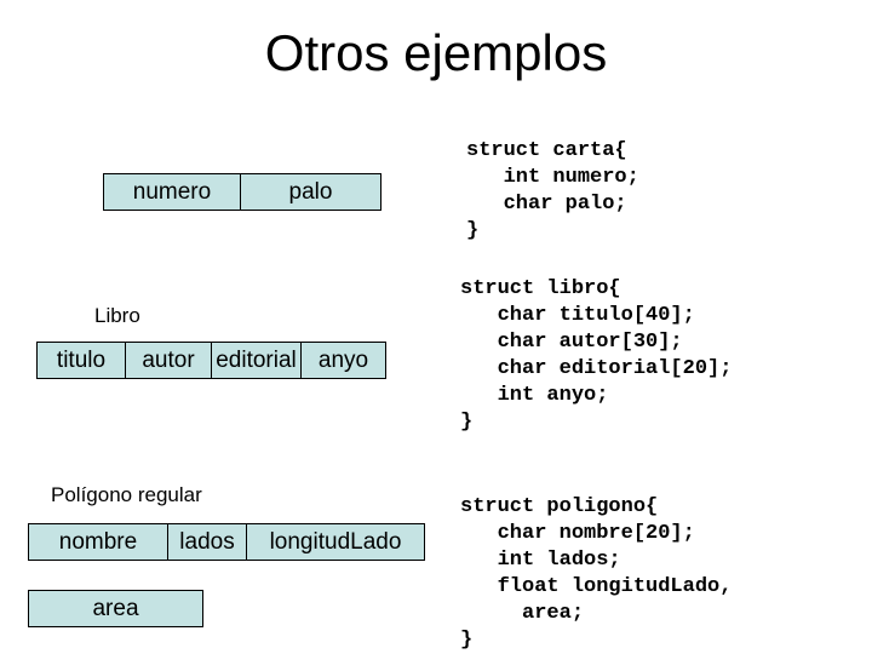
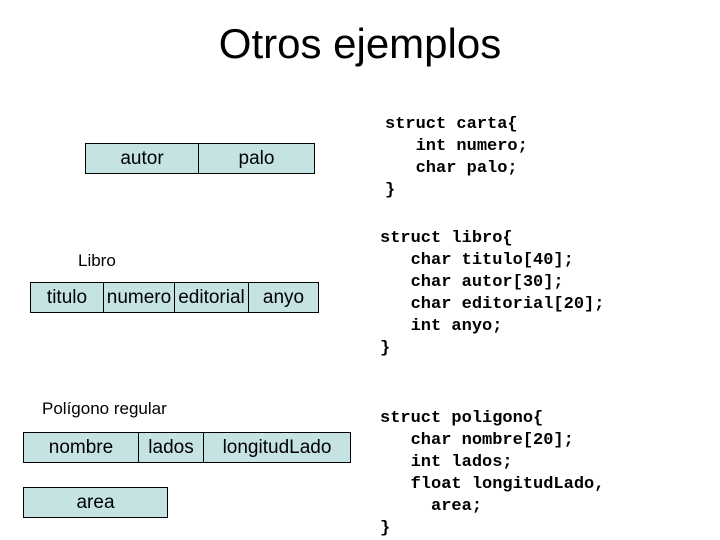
  Otros ejemplos
- numero
+ autor
  palo
  struct carta{
  int numero;
  char palo;
  }
  Libro
  titulo
- autor
+ numero
  editorial
  anyo
  struct libro{
  char titulo[40];
  char autor[30];
  char editorial[20];
  int anyo;
  }
  Polígono regular
  nombre
  lados
  longitudLado
  area
  struct poligono{
  char nombre[20];
  int lados;
  float longitudLado,
  area;
  }
